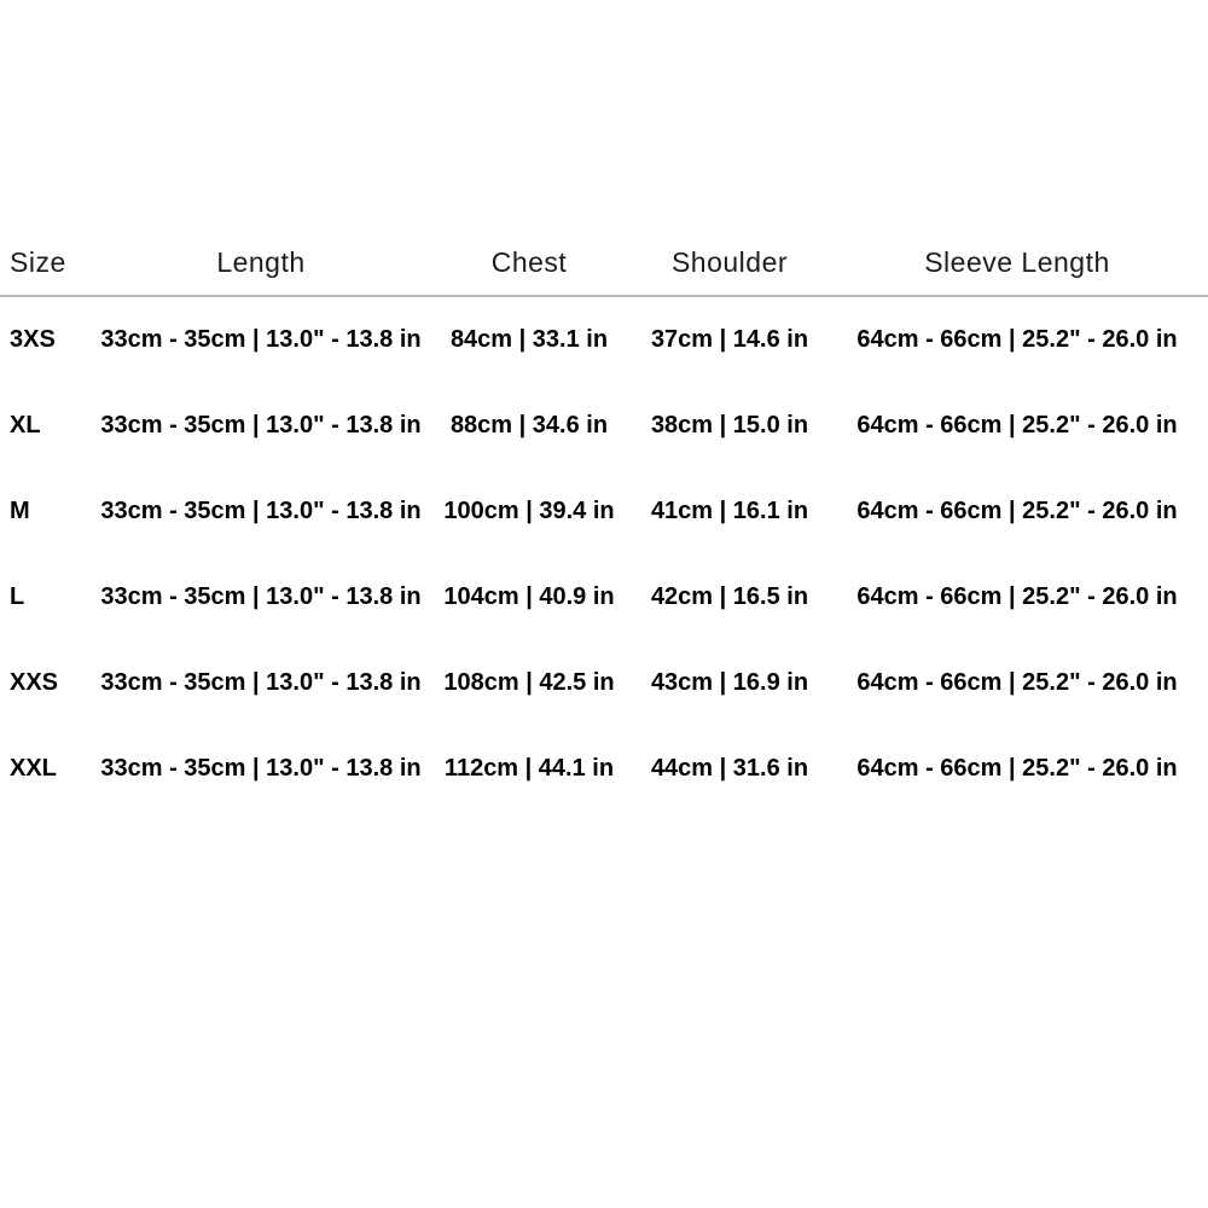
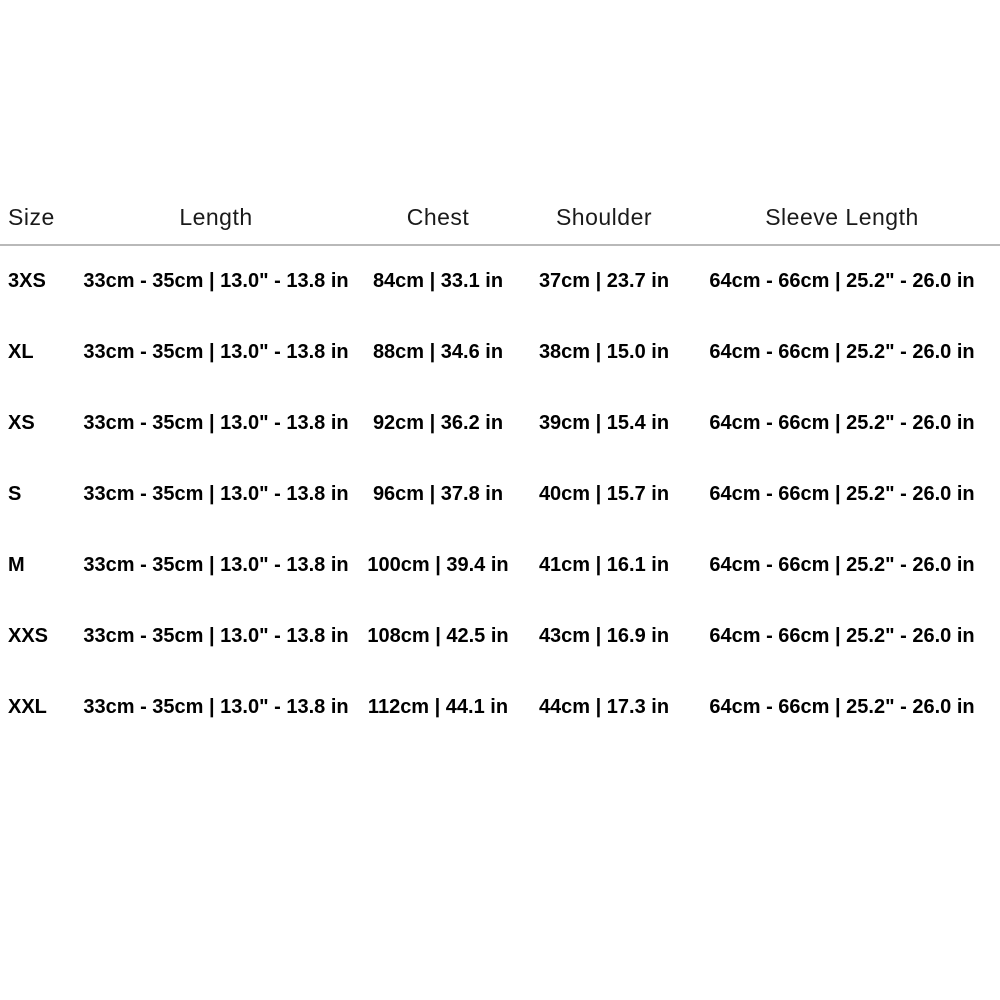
  Size	Length	Chest	Shoulder	Sleeve Length
- 3XS	33cm - 35cm | 13.0" - 13.8 in	84cm | 33.1 in	37cm | 14.6 in	64cm - 66cm | 25.2" - 26.0 in
+ 3XS	33cm - 35cm | 13.0" - 13.8 in	84cm | 33.1 in	37cm | 23.7 in	64cm - 66cm | 25.2" - 26.0 in
  XL	33cm - 35cm | 13.0" - 13.8 in	88cm | 34.6 in	38cm | 15.0 in	64cm - 66cm | 25.2" - 26.0 in
+ XS	33cm - 35cm | 13.0" - 13.8 in	92cm | 36.2 in	39cm | 15.4 in	64cm - 66cm | 25.2" - 26.0 in
+ S	33cm - 35cm | 13.0" - 13.8 in	96cm | 37.8 in	40cm | 15.7 in	64cm - 66cm | 25.2" - 26.0 in
  M	33cm - 35cm | 13.0" - 13.8 in	100cm | 39.4 in	41cm | 16.1 in	64cm - 66cm | 25.2" - 26.0 in
- L	33cm - 35cm | 13.0" - 13.8 in	104cm | 40.9 in	42cm | 16.5 in	64cm - 66cm | 25.2" - 26.0 in
  XXS	33cm - 35cm | 13.0" - 13.8 in	108cm | 42.5 in	43cm | 16.9 in	64cm - 66cm | 25.2" - 26.0 in
- XXL	33cm - 35cm | 13.0" - 13.8 in	112cm | 44.1 in	44cm | 31.6 in	64cm - 66cm | 25.2" - 26.0 in
+ XXL	33cm - 35cm | 13.0" - 13.8 in	112cm | 44.1 in	44cm | 17.3 in	64cm - 66cm | 25.2" - 26.0 in
